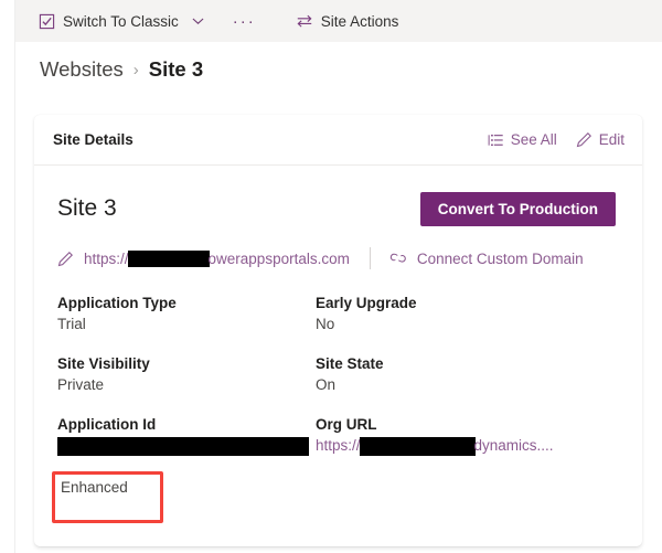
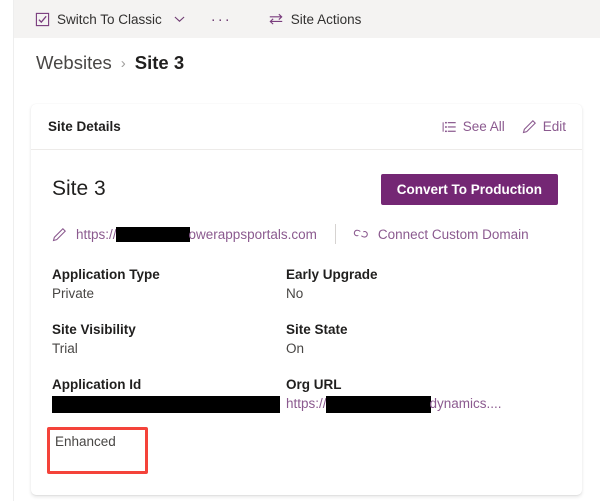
  Switch To Classic
  ···
  Site Actions
  Websites
  ›
  Site 3
  Site Details
  See All
  Edit
  Site 3
  Convert To Production
  https:/
  owerappsportals.com
  Connect Custom Domain
  Application Type
- Trial
+ Private
  Early Upgrade
  No
  Site Visibility
- Private
+ Trial
  Site State
  On
  Application Id
  Org URL
  https:/ dynamics....
  Enhanced
